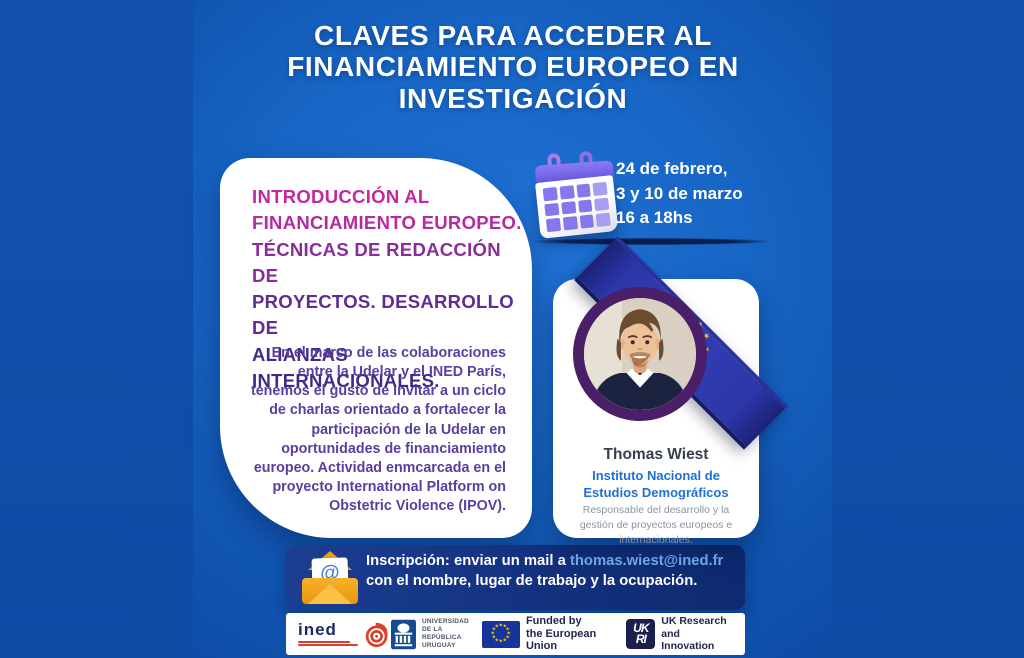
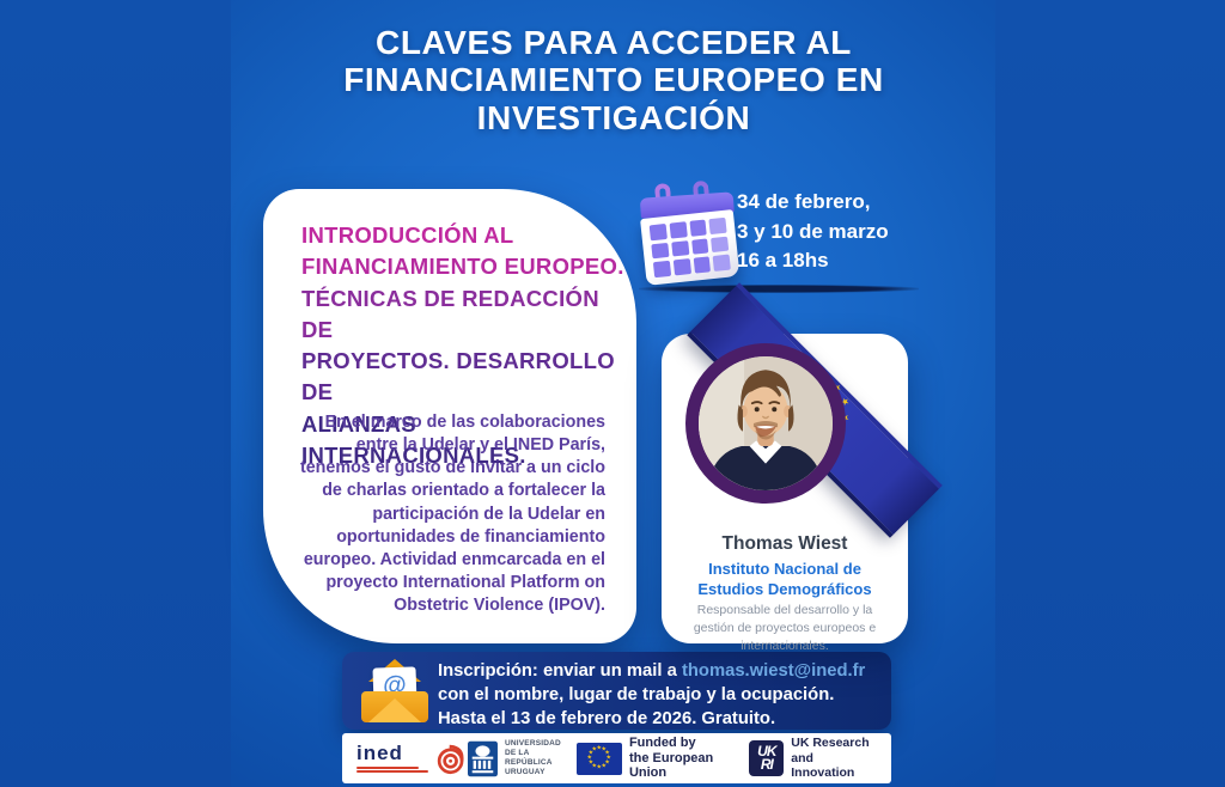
  CLAVES PARA ACCEDER AL
  FINANCIAMIENTO EUROPEO EN
  INVESTIGACIÓN
  INTRODUCCIÓN AL
  FINANCIAMIENTO EUROPEO.
  TÉCNICAS DE REDACCIÓN DE
  PROYECTOS. DESARROLLO DE
  ALIANZAS INTERNACIONALES.
  En el marco de las colaboraciones entre la Udelar y el INED París, tenemos el gusto de invitar a un ciclo de charlas orientado a fortalecer la participación de la Udelar en oportunidades de financiamiento europeo. Actividad enmcarcada en el proyecto International Platform on Obstetric Violence (IPOV).
- 24 de febrero,
+ 34 de febrero,
  3 y 10 de marzo
  16 a 18hs
  Thomas Wiest
  Instituto Nacional de
  Estudios Demográficos
  Responsable del desarrollo y la gestión de proyectos europeos e internacionales.
  Inscripción: enviar un mail a thomas.wiest@ined.fr
  con el nombre, lugar de trabajo y la ocupación.
+ Hasta el 13 de febrero de 2026. Gratuito.
  ined
  Funded by
  the European Union
  UK
  RI
  UK Research
  and Innovation
